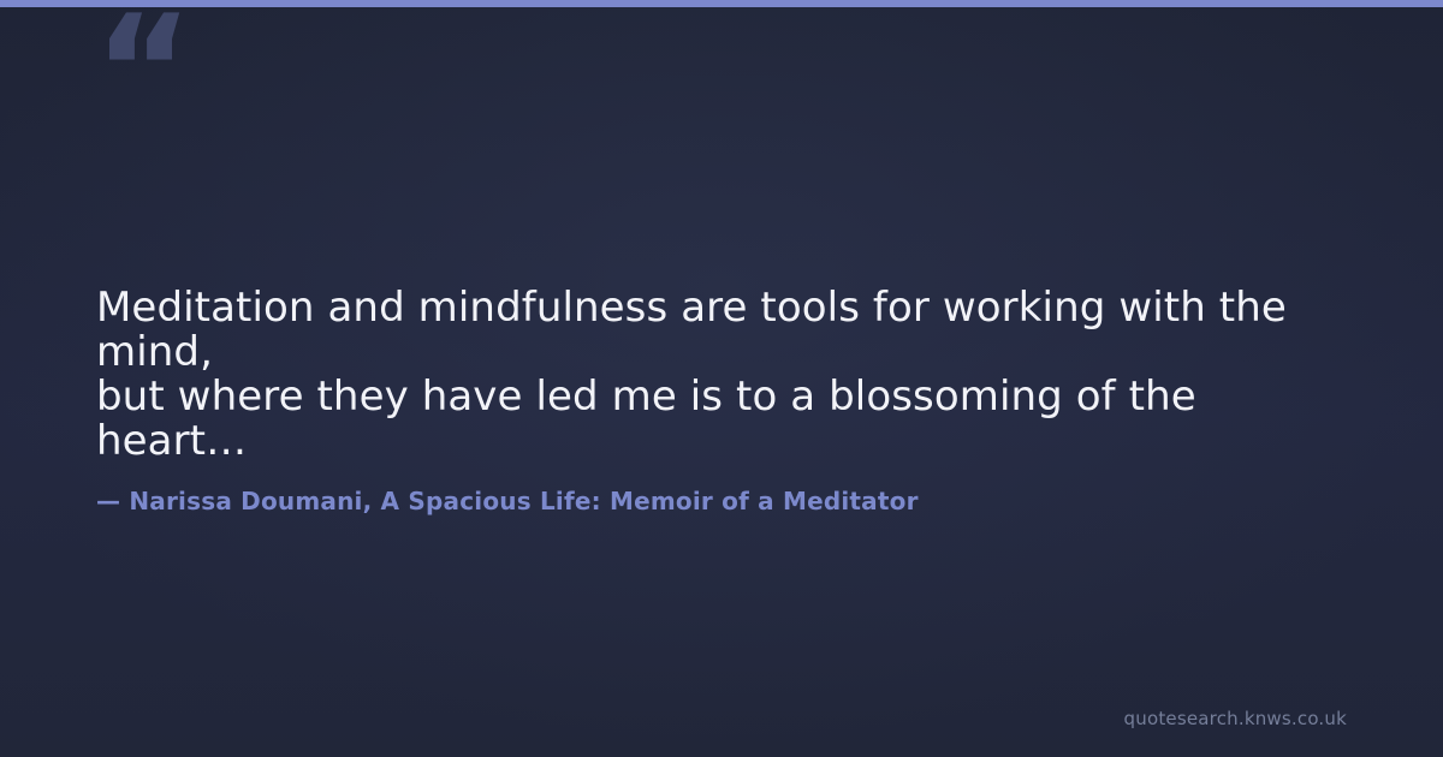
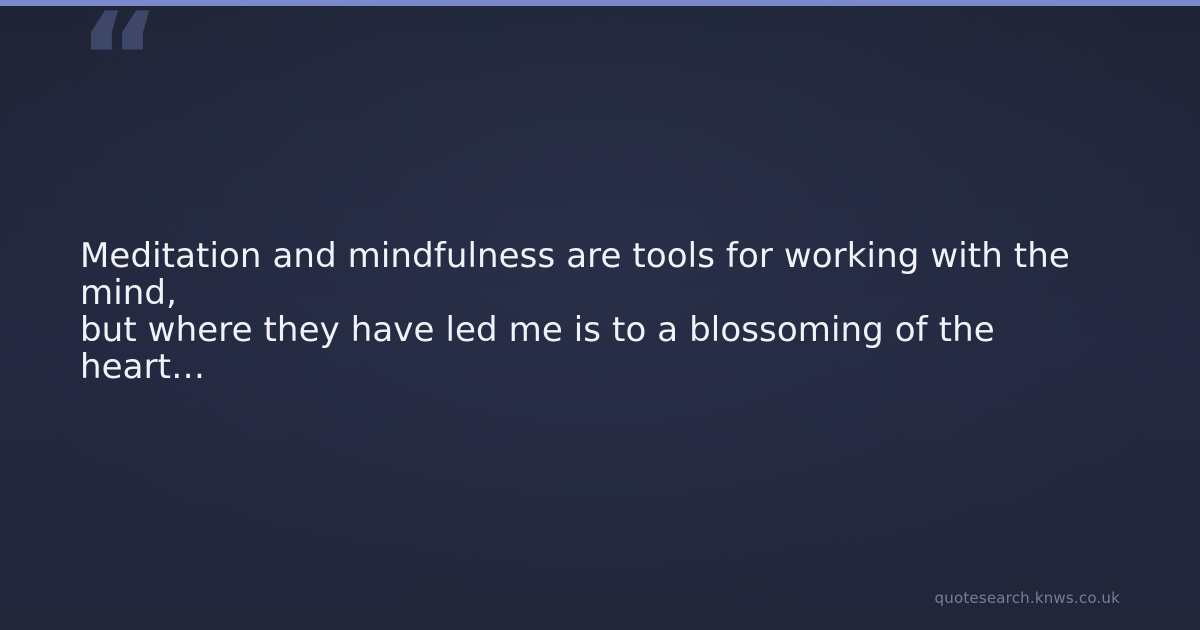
  “
  Meditation and mindfulness are tools for working with the mind,
  but where they have led me is to a blossoming of the heart…
- — Narissa Doumani, A Spacious Life: Memoir of a Meditator
  quotesearch.knws.co.uk
